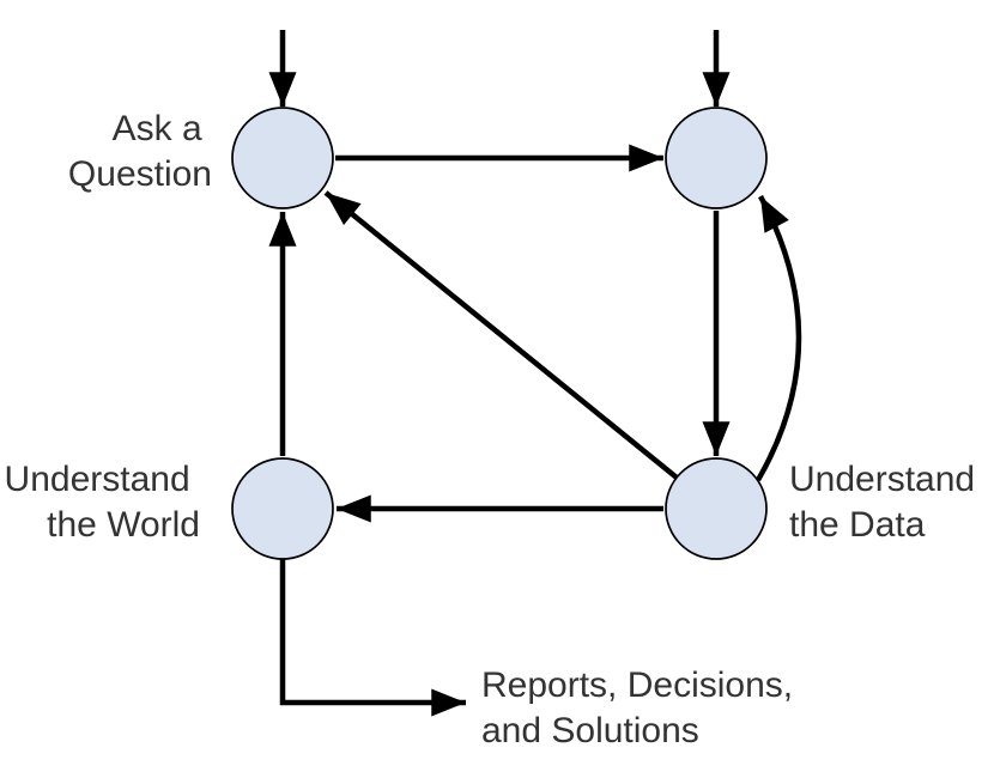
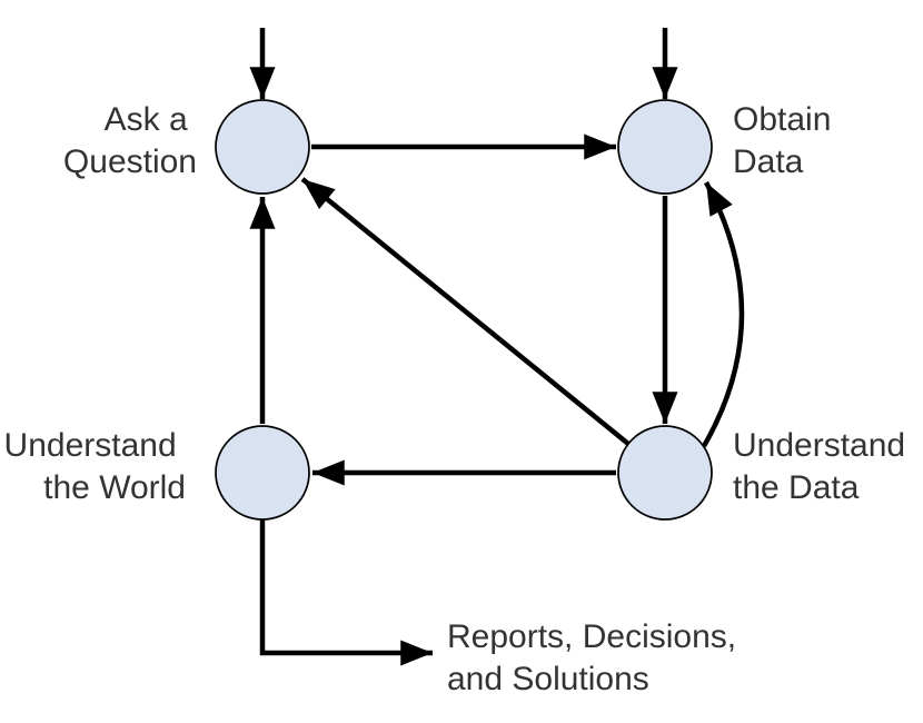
  Ask a Question
+ Obtain Data
  Understand the Data
  Understand the World
  Reports, Decisions, and Solutions
